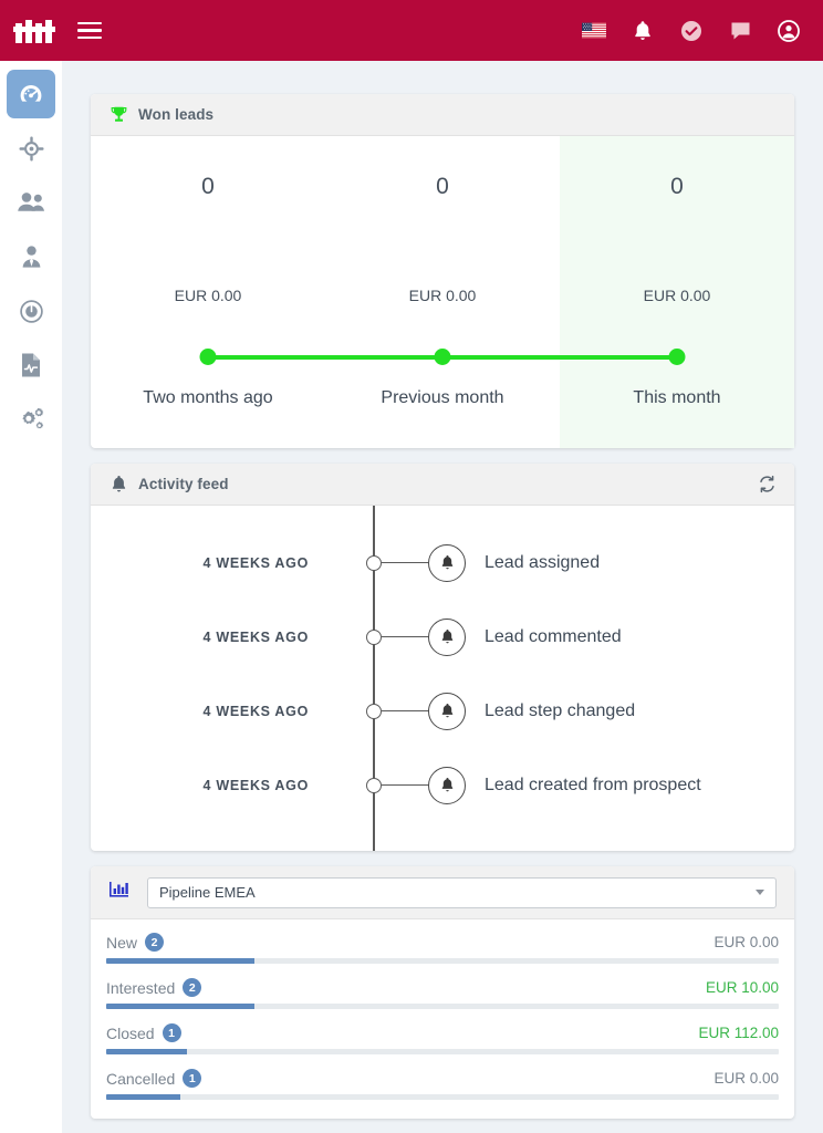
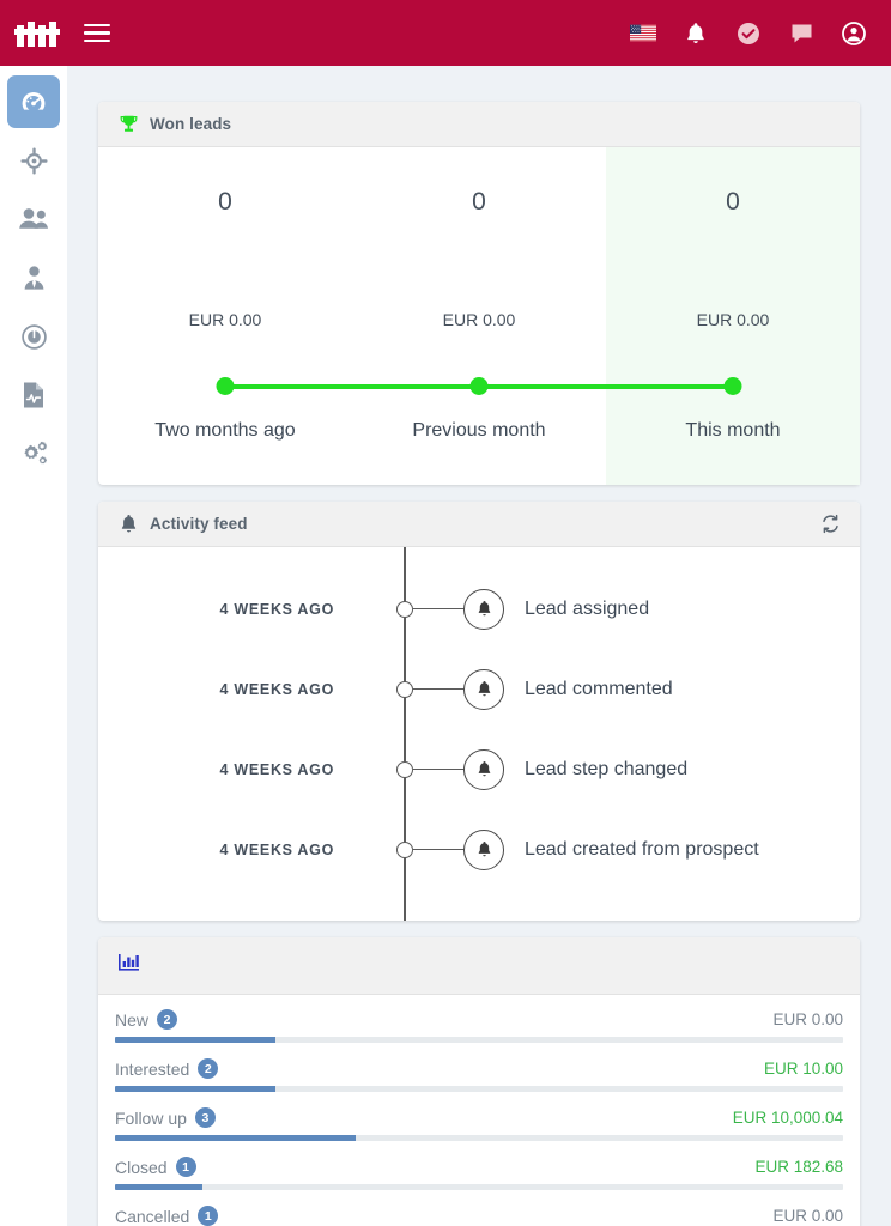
  Won leads
  0
  EUR 0.00
  Two months ago
  0
  EUR 0.00
  Previous month
  0
  EUR 0.00
  This month
  Activity feed
  4 WEEKS AGO
  Lead assigned
  4 WEEKS AGO
  Lead commented
  4 WEEKS AGO
  Lead step changed
  4 WEEKS AGO
  Lead created from prospect
- Pipeline EMEA
  New
  2
  EUR 0.00
  Interested
  2
  EUR 10.00
+ Follow up
+ 3
+ EUR 10,000.04
  Closed
  1
- EUR 112.00
+ EUR 182.68
  Cancelled
  1
  EUR 0.00
